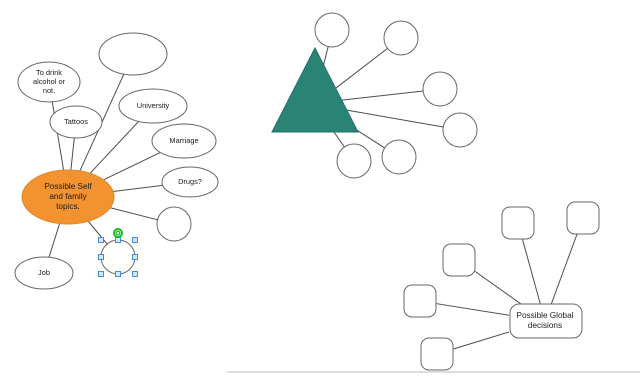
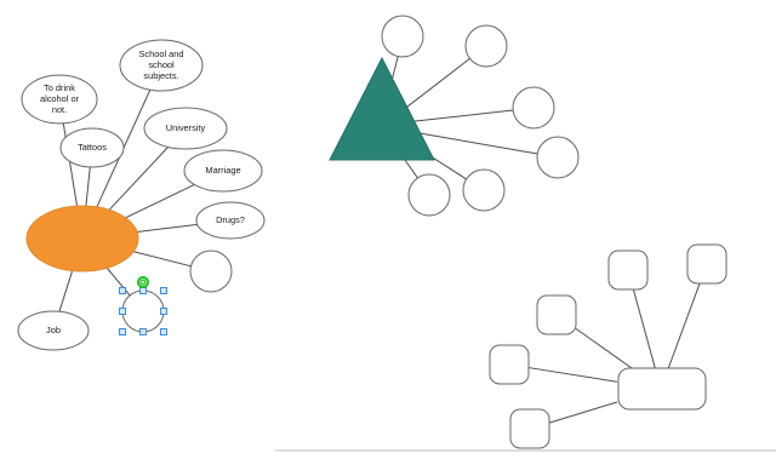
  To drink alcohol or not.
+ School and school subjects.
  Tattoos
  University
  Marriage
  Drugs?
  Job
- Possible Self and family topics.
- Possible Global decisions
